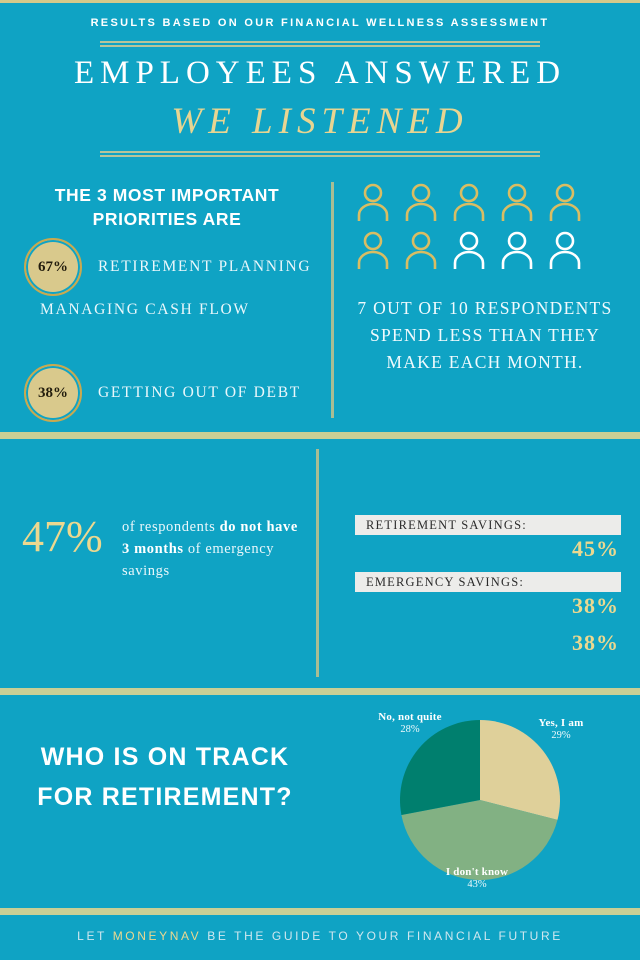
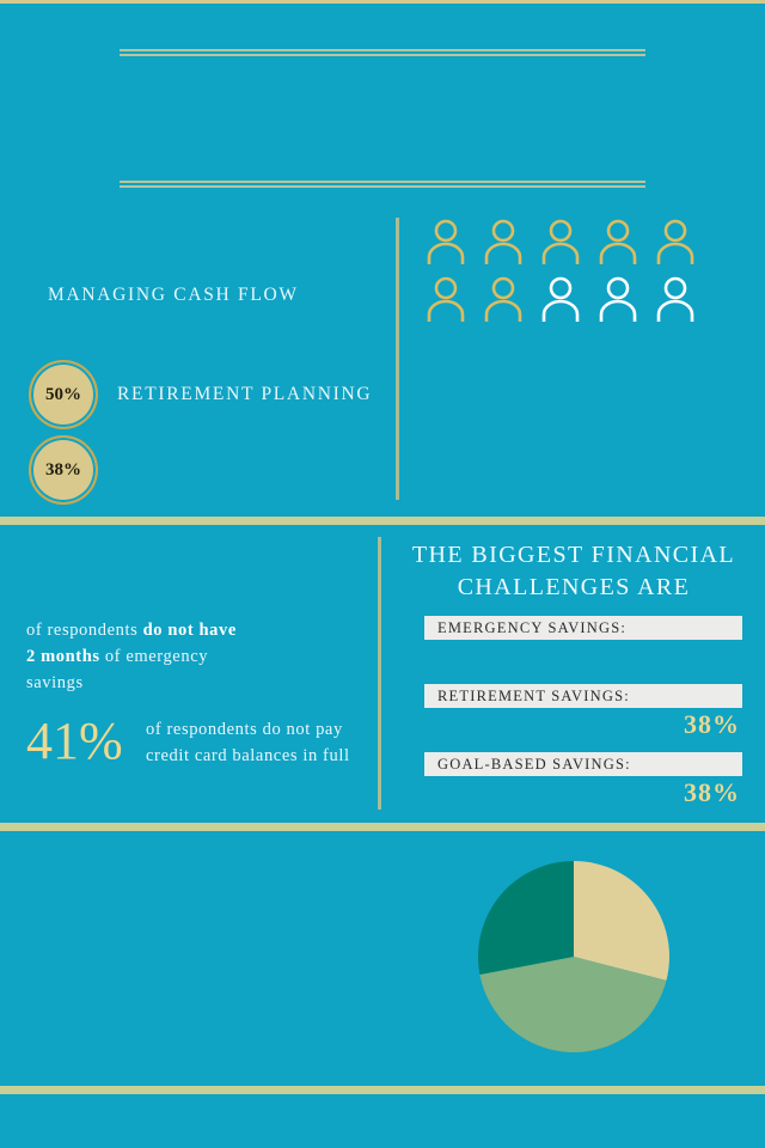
- RESULTS BASED ON OUR FINANCIAL WELLNESS ASSESSMENT
- EMPLOYEES ANSWERED
- WE LISTENED
- THE 3 MOST IMPORTANT PRIORITIES ARE
- 67%
- RETIREMENT PLANNING
+ MANAGING CASH FLOW
+ 50%
- MANAGING CASH FLOW
+ RETIREMENT PLANNING
  38%
- GETTING OUT OF DEBT
- 7 OUT OF 10 RESPONDENTS SPEND LESS THAN THEY MAKE EACH MONTH.
- 47%
- of respondents do not have 3 months of emergency savings
+ of respondents do not have 2 months of emergency savings
+ 41%
+ of respondents do not pay credit card balances in full
+ THE BIGGEST FINANCIAL CHALLENGES ARE
- RETIREMENT SAVINGS:
+ EMERGENCY SAVINGS:
- 45%
- EMERGENCY SAVINGS:
+ RETIREMENT SAVINGS:
  38%
+ GOAL-BASED SAVINGS:
  38%
- WHO IS ON TRACK FOR RETIREMENT?
- No, not quite
- 28%
- Yes, I am
- 29%
- I don't know
- 43%
- LET MONEYNAV BE THE GUIDE TO YOUR FINANCIAL FUTURE
